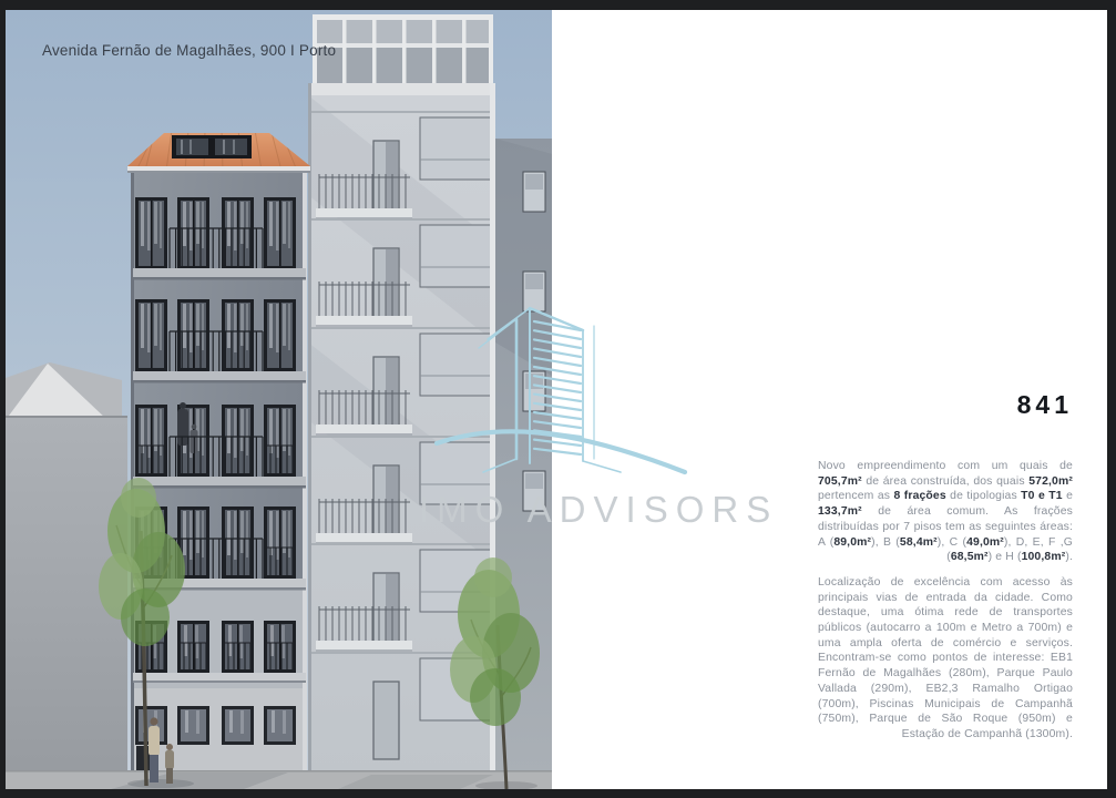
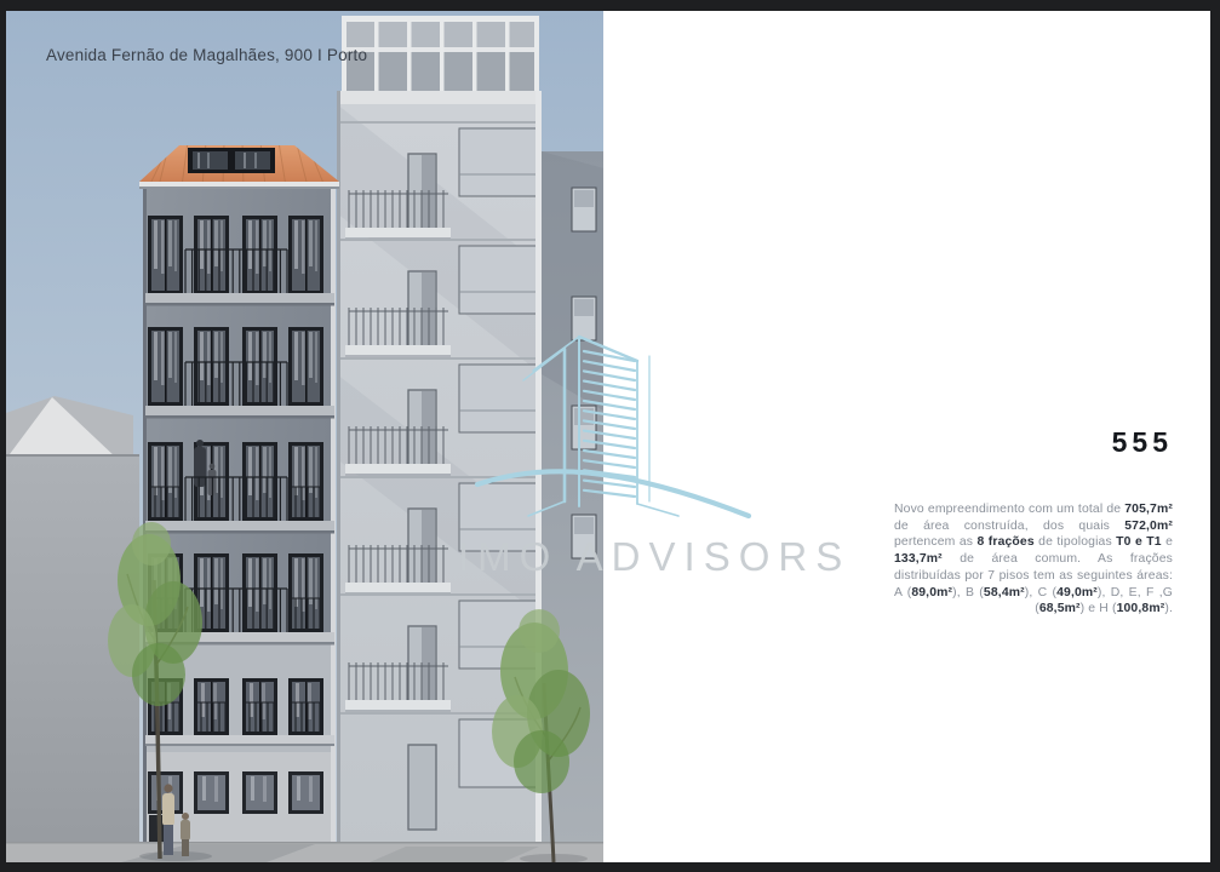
  Avenida Fernão de Magalhães, 900 I Porto
- 841
+ 555
- Novo empreendimento com um quais de 705,7m² de área construída, dos quais 572,0m² pertencem as 8 frações de tipologias T0 e T1 e 133,7m² de área comum. As frações distribuídas por 7 pisos tem as seguintes áreas: A (89,0m²), B (58,4m²), C (49,0m²), D, E, F ,G (68,5m²) e H (100,8m²).
+ Novo empreendimento com um total de 705,7m² de área construída, dos quais 572,0m² pertencem as 8 frações de tipologias T0 e T1 e 133,7m² de área comum. As frações distribuídas por 7 pisos tem as seguintes áreas: A (89,0m²), B (58,4m²), C (49,0m²), D, E, F ,G (68,5m²) e H (100,8m²).
- Localização de excelência com acesso às principais vias de entrada da cidade. Como destaque, uma ótima rede de transportes públicos (autocarro a 100m e Metro a 700m) e uma ampla oferta de comércio e serviços. Encontram-se como pontos de interesse: EB1 Fernão de Magalhães (280m), Parque Paulo Vallada (290m), EB2,3 Ramalho Ortigao (700m), Piscinas Municipais de Campanhã (750m), Parque de São Roque (950m) e Estação de Campanhã (1300m).
  IMO ADVISORS
